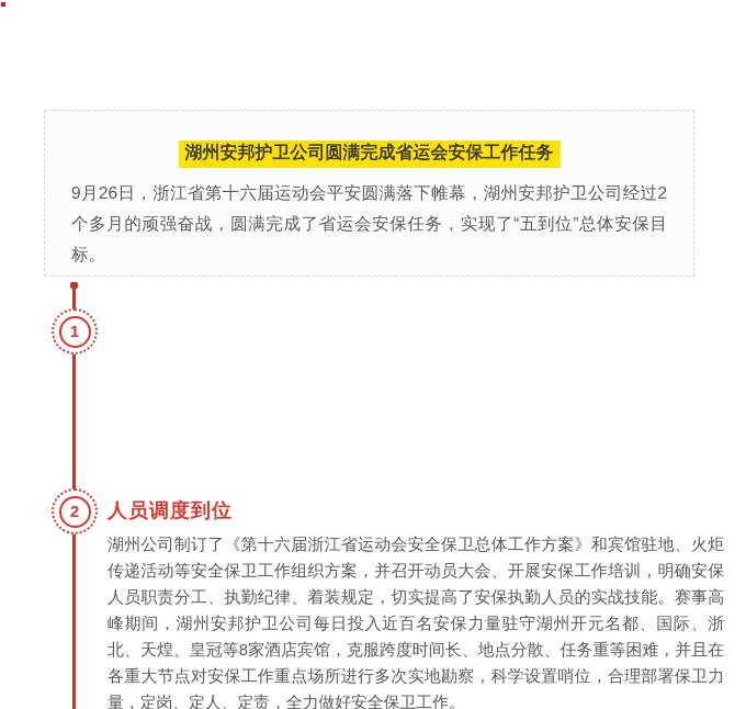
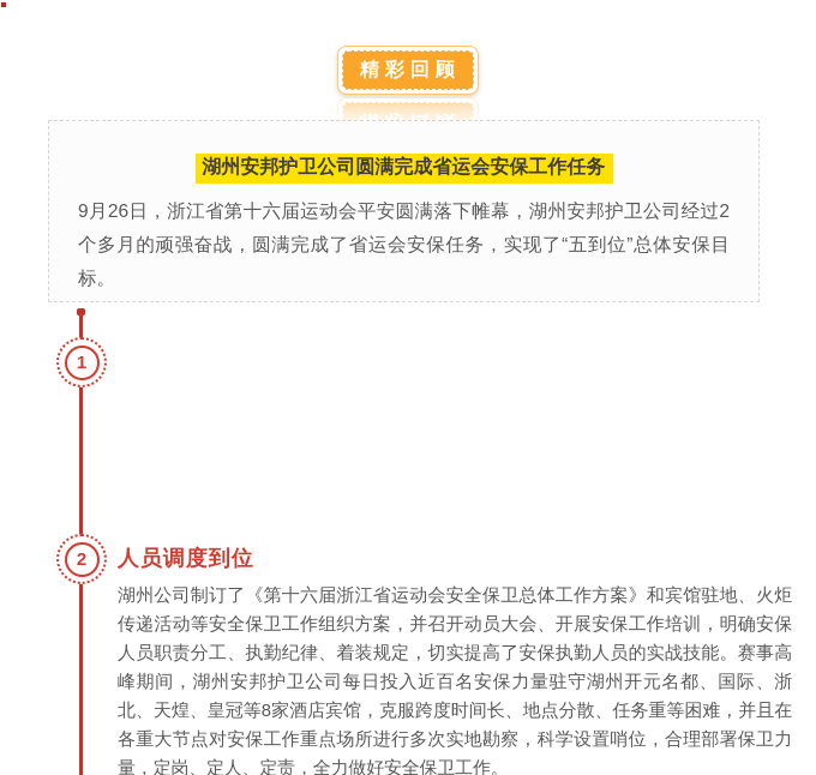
+ 精彩回顾
  湖州安邦护卫公司圆满完成省运会安保工作任务
  9月26日，浙江省第十六届运动会平安圆满落下帷幕，湖州安邦护卫公司经过2个多月的顽强奋战，圆满完成了省运会安保任务，实现了“五到位”总体安保目标。
  1
  2
  人员调度到位
  湖州公司制订了《第十六届浙江省运动会安全保卫总体工作方案》和宾馆驻地、火炬传递活动等安全保卫工作组织方案，并召开动员大会、开展安保工作培训，明确安保人员职责分工、执勤纪律、着装规定，切实提高了安保执勤人员的实战技能。赛事高峰期间，湖州安邦护卫公司每日投入近百名安保力量驻守湖州开元名都、国际、浙北、天煌、皇冠等8家酒店宾馆，克服跨度时间长、地点分散、任务重等困难，并且在各重大节点对安保工作重点场所进行多次实地勘察，科学设置哨位，合理部署保卫力量，定岗、定人、定责，全力做好安全保卫工作。
